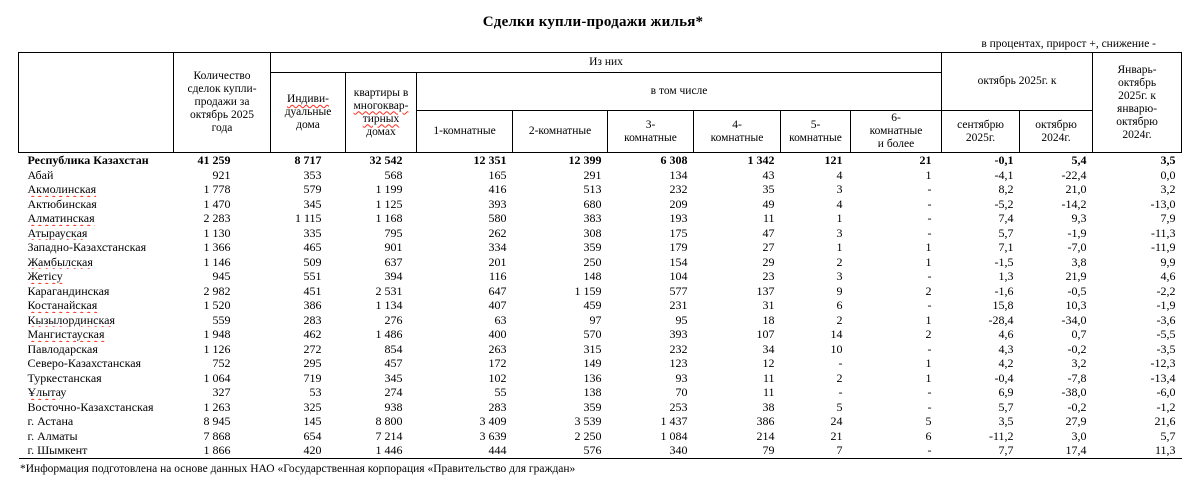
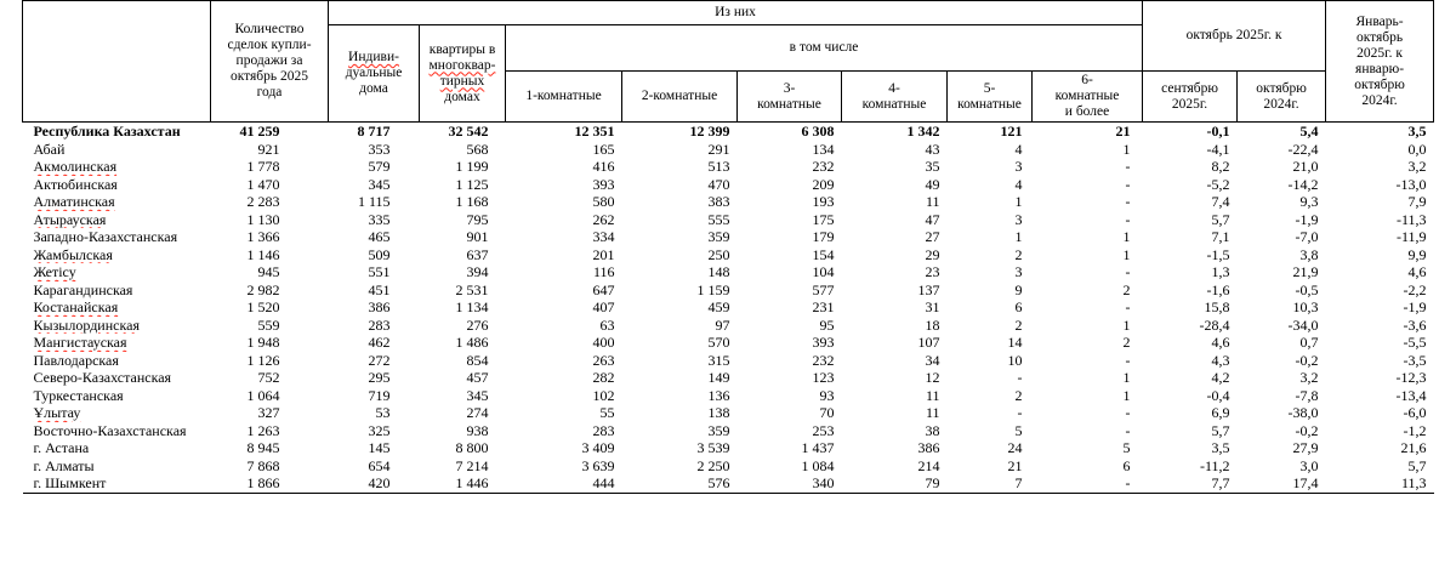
- Сделки купли-продажи жилья*
- в процентах, прирост +, снижение -
  	Количество сделок купли- продажи за октябрь 2025 года	Из них	октябрь 2025г. к	Январь- октябрь 2025г. к январю- октябрю 2024г.
  Индиви-дуальныедома	квартиры вмногоквар-тирныхдомах	в том числе
  1-комнатные	2-комнатные	3- комнатные	4- комнатные	5- комнатные	6- комнатные и более	сентябрю 2025г.	октябрю 2024г.
  Республика Казахстан	41 259	8 717	32 542	12 351	12 399	6 308	1 342	121	21	-0,1	5,4	3,5
  Абай	921	353	568	165	291	134	43	4	1	-4,1	-22,4	0,0
  Акмолинская	1 778	579	1 199	416	513	232	35	3	-	8,2	21,0	3,2
- Актюбинская	1 470	345	1 125	393	680	209	49	4	-	-5,2	-14,2	-13,0
+ Актюбинская	1 470	345	1 125	393	470	209	49	4	-	-5,2	-14,2	-13,0
  Алматинская	2 283	1 115	1 168	580	383	193	11	1	-	7,4	9,3	7,9
- Атырауская	1 130	335	795	262	308	175	47	3	-	5,7	-1,9	-11,3
+ Атырауская	1 130	335	795	262	555	175	47	3	-	5,7	-1,9	-11,3
  Западно-Казахстанская	1 366	465	901	334	359	179	27	1	1	7,1	-7,0	-11,9
  Жамбылская	1 146	509	637	201	250	154	29	2	1	-1,5	3,8	9,9
  Жетісу	945	551	394	116	148	104	23	3	-	1,3	21,9	4,6
  Карагандинская	2 982	451	2 531	647	1 159	577	137	9	2	-1,6	-0,5	-2,2
  Костанайская	1 520	386	1 134	407	459	231	31	6	-	15,8	10,3	-1,9
  Кызылординская	559	283	276	63	97	95	18	2	1	-28,4	-34,0	-3,6
  Мангистауская	1 948	462	1 486	400	570	393	107	14	2	4,6	0,7	-5,5
  Павлодарская	1 126	272	854	263	315	232	34	10	-	4,3	-0,2	-3,5
- Северо-Казахстанская	752	295	457	172	149	123	12	-	1	4,2	3,2	-12,3
+ Северо-Казахстанская	752	295	457	282	149	123	12	-	1	4,2	3,2	-12,3
  Туркестанская	1 064	719	345	102	136	93	11	2	1	-0,4	-7,8	-13,4
  Ұлытау	327	53	274	55	138	70	11	-	-	6,9	-38,0	-6,0
  Восточно-Казахстанская	1 263	325	938	283	359	253	38	5	-	5,7	-0,2	-1,2
  г. Астана	8 945	145	8 800	3 409	3 539	1 437	386	24	5	3,5	27,9	21,6
  г. Алматы	7 868	654	7 214	3 639	2 250	1 084	214	21	6	-11,2	3,0	5,7
  г. Шымкент	1 866	420	1 446	444	576	340	79	7	-	7,7	17,4	11,3
- *Информация подготовлена на основе данных НАО «Государственная корпорация «Правительство для граждан»
